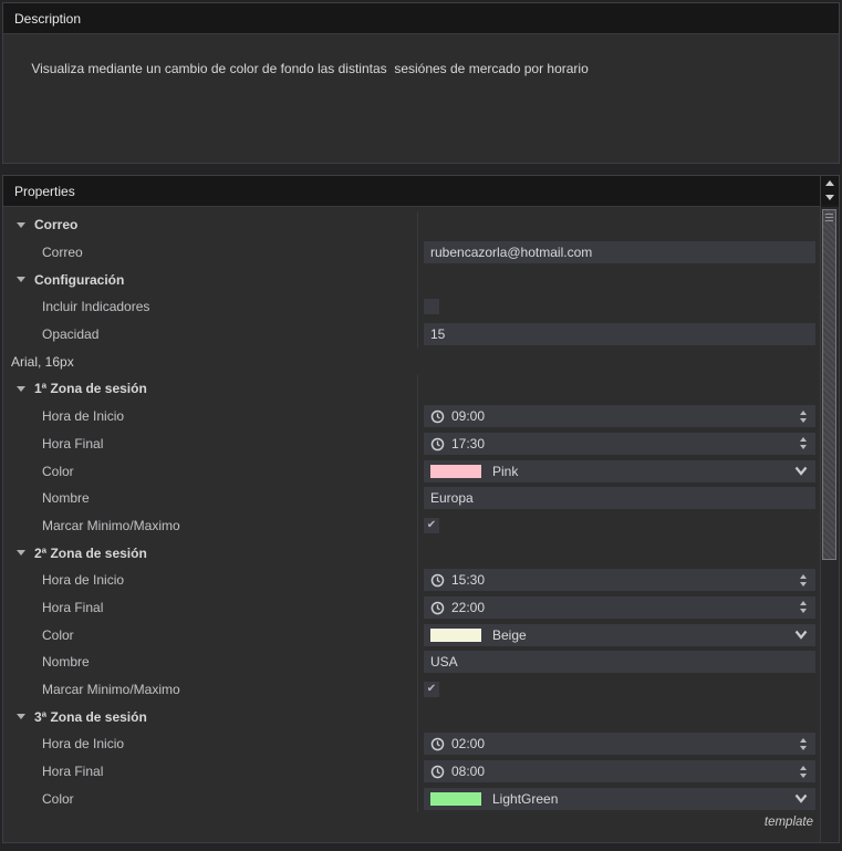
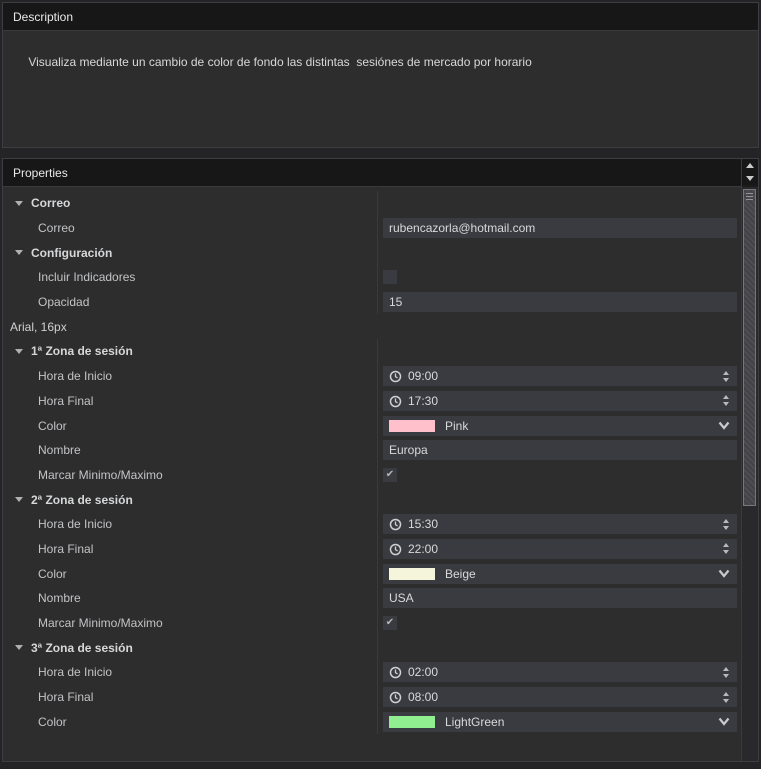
  Description
  Visualiza mediante un cambio de color de fondo las distintas sesiónes de mercado por horario
  Properties
  Correo
  Correo
  rubencazorla@hotmail.com
  Configuración
  Incluir Indicadores
  Opacidad
  15
  Arial, 16px
  1ª Zona de sesión
  Hora de Inicio
  09:00
  Hora Final
  17:30
  Color
  Pink
  Nombre
  Europa
  Marcar Minimo/Maximo
  ✔
  2ª Zona de sesión
  Hora de Inicio
  15:30
  Hora Final
  22:00
  Color
  Beige
  Nombre
  USA
  Marcar Minimo/Maximo
  ✔
  3ª Zona de sesión
  Hora de Inicio
  02:00
  Hora Final
  08:00
  Color
  LightGreen
- template
